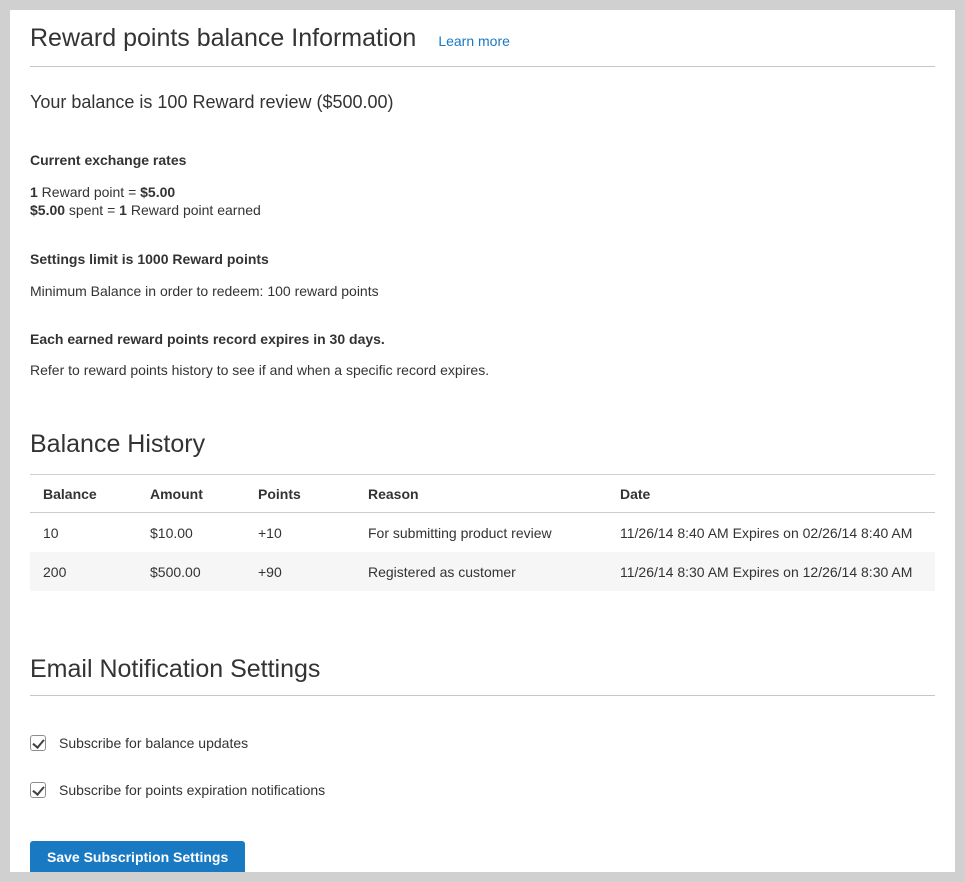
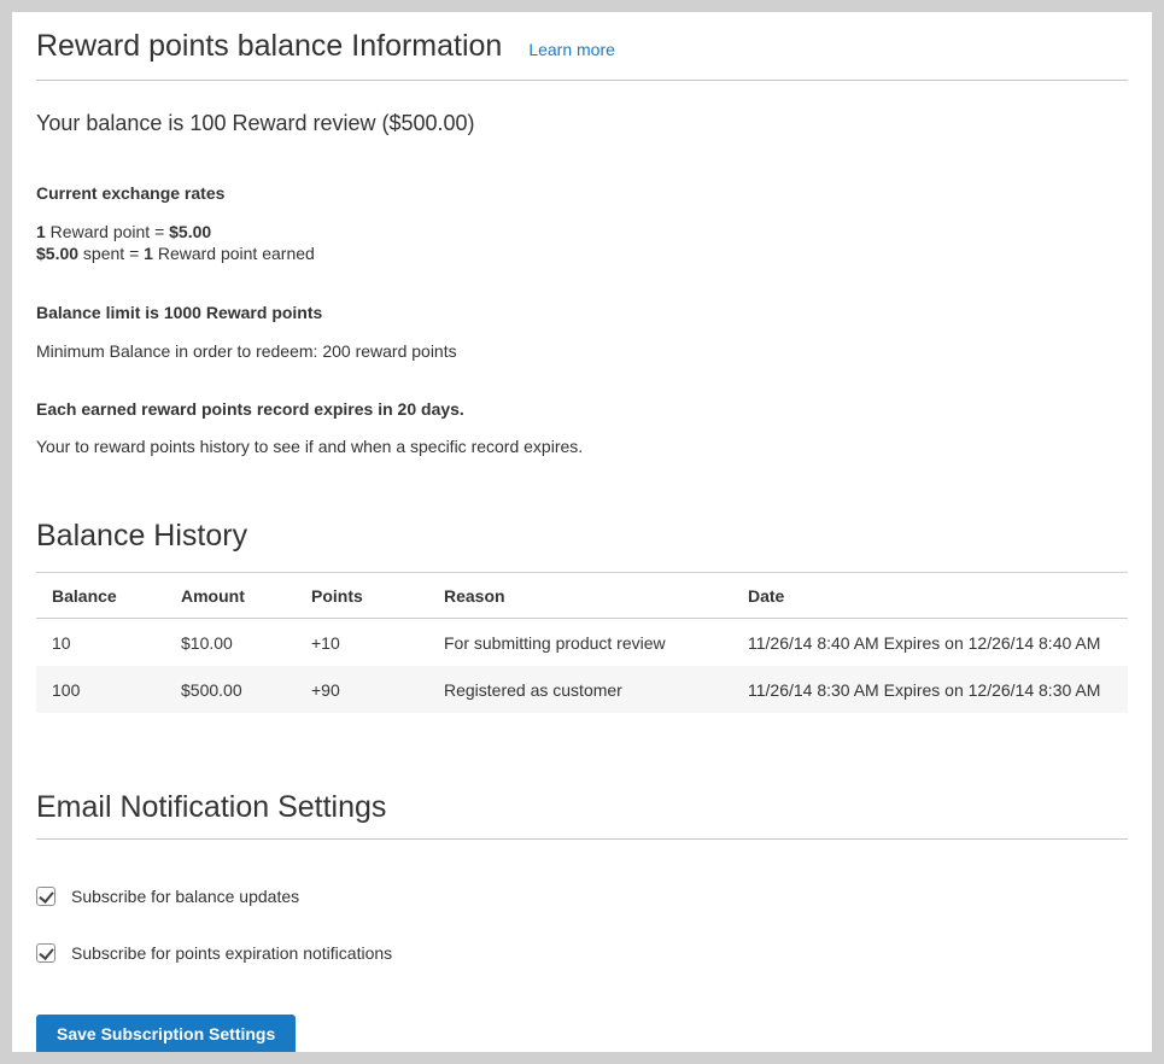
  Reward points balance Information
  Learn more
  Your balance is 100 Reward review ($500.00)
  Current exchange rates
  1 Reward point = $5.00
  $5.00 spent = 1 Reward point earned
- Settings limit is 1000 Reward points
+ Balance limit is 1000 Reward points
- Minimum Balance in order to redeem: 100 reward points
+ Minimum Balance in order to redeem: 200 reward points
- Each earned reward points record expires in 30 days.
+ Each earned reward points record expires in 20 days.
- Refer to reward points history to see if and when a specific record expires.
+ Your to reward points history to see if and when a specific record expires.
  Balance History
  Balance	Amount	Points	Reason	Date
- 10	$10.00	+10	For submitting product review	11/26/14 8:40 AM Expires on 02/26/14 8:40 AM
+ 10	$10.00	+10	For submitting product review	11/26/14 8:40 AM Expires on 12/26/14 8:40 AM
- 200	$500.00	+90	Registered as customer	11/26/14 8:30 AM Expires on 12/26/14 8:30 AM
+ 100	$500.00	+90	Registered as customer	11/26/14 8:30 AM Expires on 12/26/14 8:30 AM
  Email Notification Settings
  Subscribe for balance updates
  Subscribe for points expiration notifications
  Save Subscription Settings
